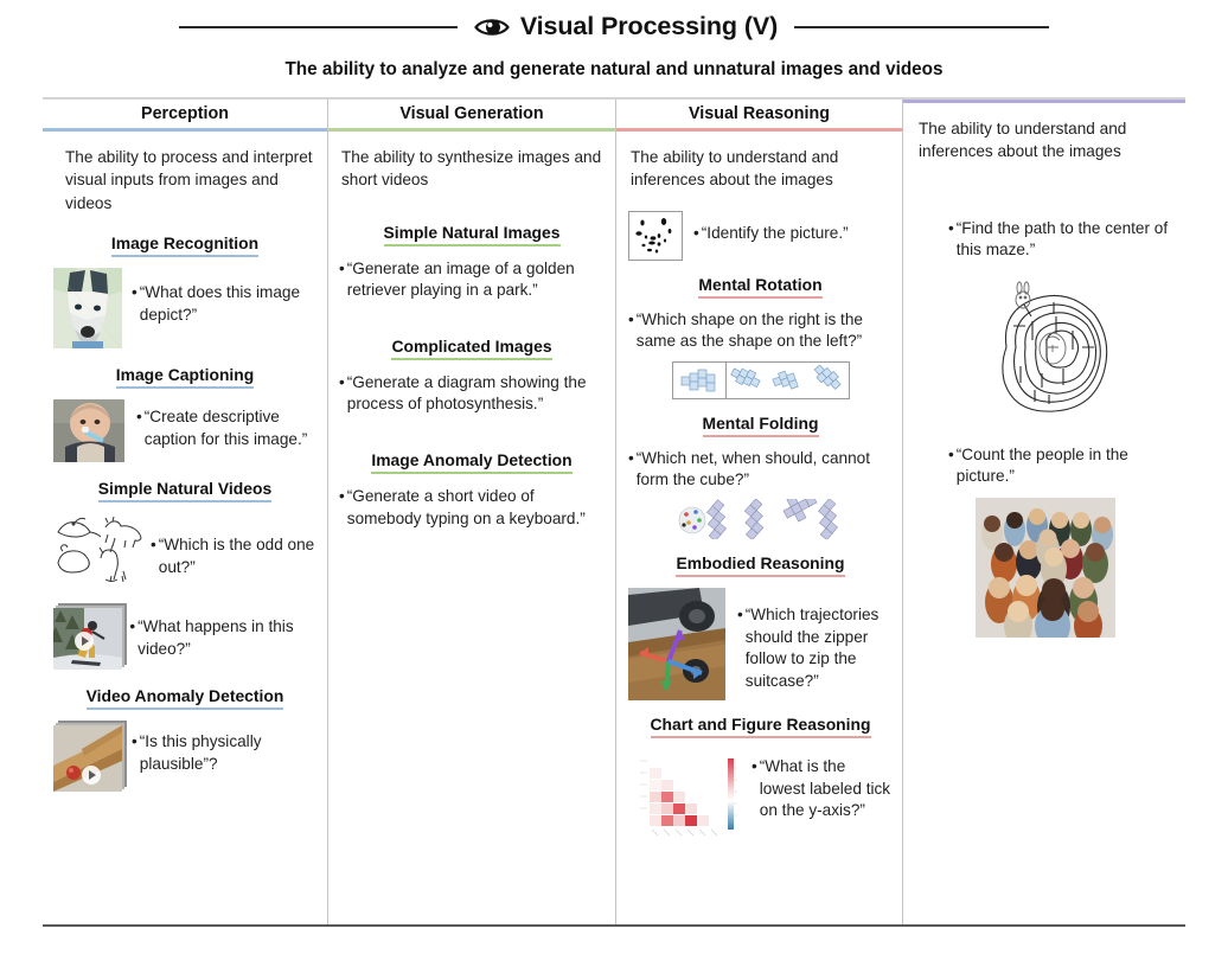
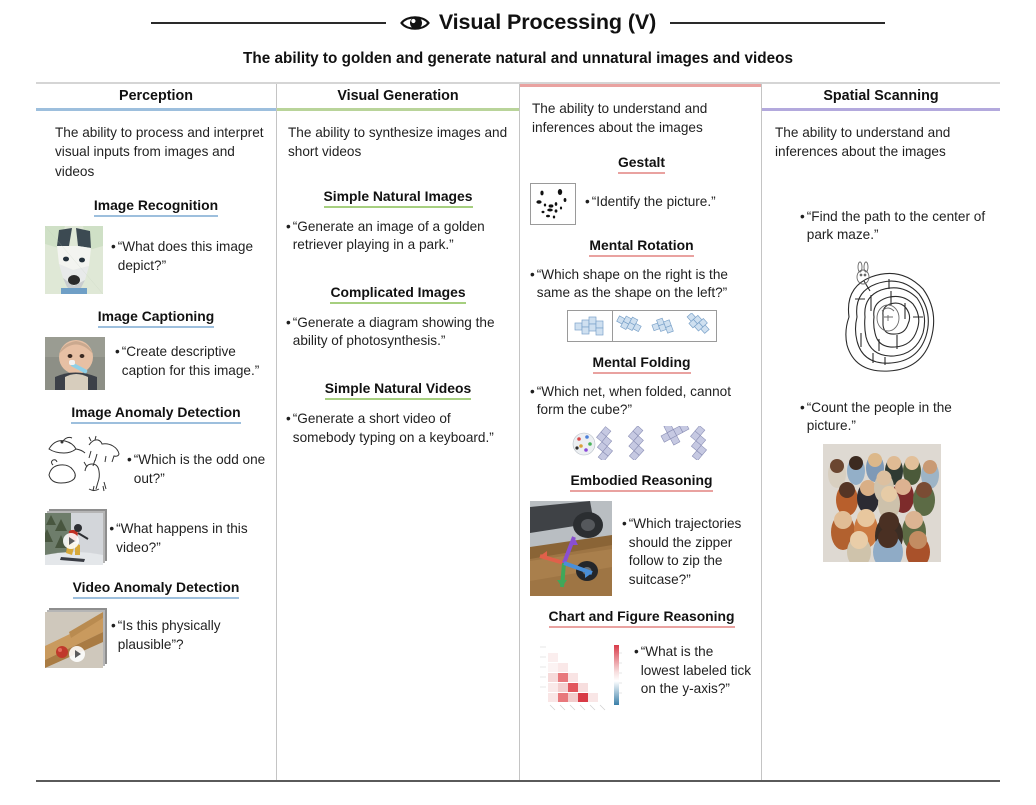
  Visual Processing (V)
- The ability to analyze and generate natural and unnatural images and videos
+ The ability to golden and generate natural and unnatural images and videos
  Perception
  The ability to process and interpret visual inputs from images and videos
  Image Recognition
  •
  “What does this image depict?”
  Image Captioning
  •
  “Create descriptive caption for this image.”
- Simple Natural Videos
+ Image Anomaly Detection
  •
  “Which is the odd one out?”
  •
  “What happens in this video?”
  Video Anomaly Detection
  •
  “Is this physically plausible”?
  Visual Generation
  The ability to synthesize images and short videos
  Simple Natural Images
  •
  “Generate an image of a golden retriever playing in a park.”
  Complicated Images
  •
- “Generate a diagram showing the process of photosynthesis.”
+ “Generate a diagram showing the ability of photosynthesis.”
- Image Anomaly Detection
+ Simple Natural Videos
  •
  “Generate a short video of somebody typing on a keyboard.”
- Visual Reasoning
  The ability to understand and inferences about the images
+ Gestalt
  •
  “Identify the picture.”
  Mental Rotation
  •
  “Which shape on the right is the same as the shape on the left?”
  Mental Folding
  •
- “Which net, when should, cannot form the cube?”
+ “Which net, when folded, cannot form the cube?”
  Embodied Reasoning
  •
  “Which trajectories should the zipper follow to zip the suitcase?”
  Chart and Figure Reasoning
  •
  “What is the lowest labeled tick on the y-axis?”
+ Spatial Scanning
  The ability to understand and inferences about the images
  •
- “Find the path to the center of this maze.”
+ “Find the path to the center of park maze.”
  •
  “Count the people in the picture.”
